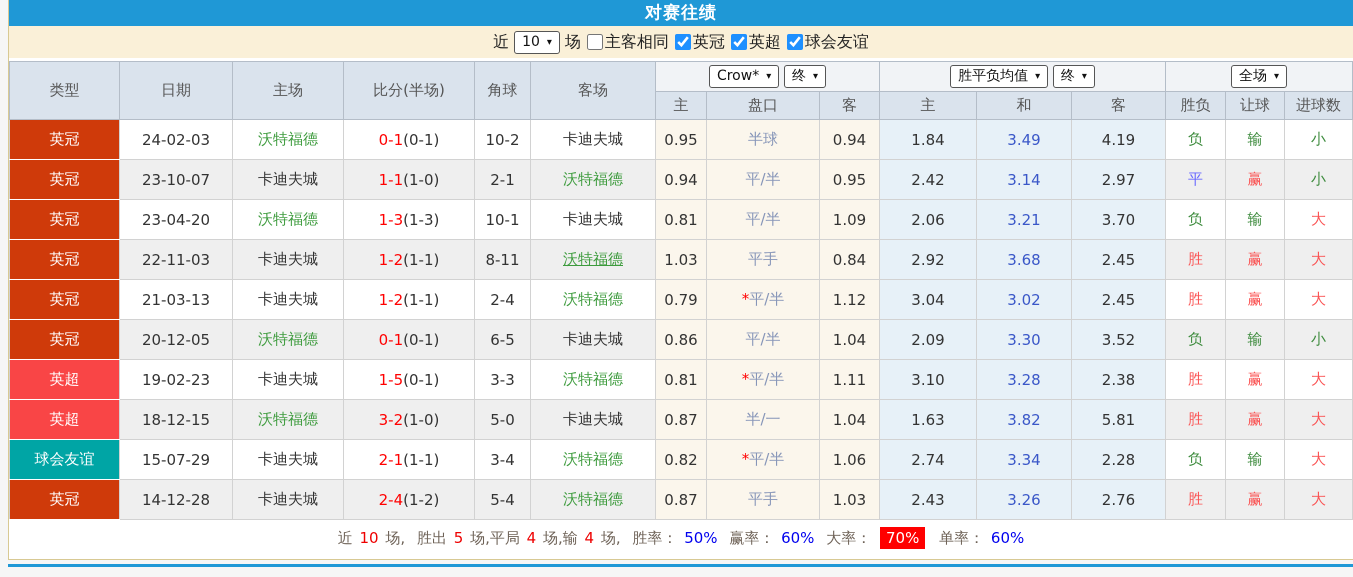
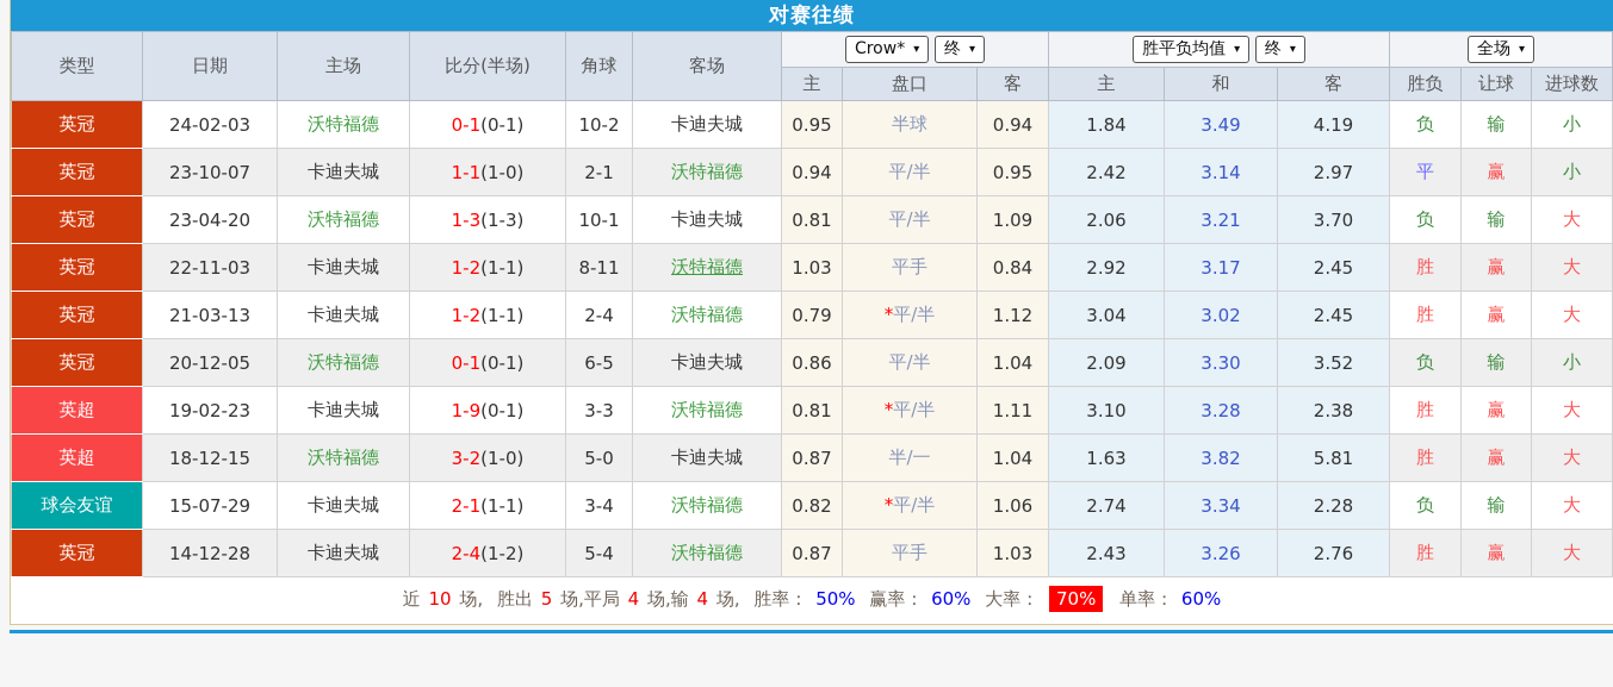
  对赛往绩
- 近
- 10
- ▾
- 场
- 主客相同
- 英冠
- 英超
- 球会友谊
  类型	日期	主场	比分(半场)	角球	客场	Crow* ▾ 终 ▾	胜平负均值 ▾ 终 ▾	全场 ▾
  主	盘口	客	主	和	客	胜负	让球	进球数
  英冠	24-02-03	沃特福德	0-1(0-1)	10-2	卡迪夫城	0.95	半球	0.94	1.84	3.49	4.19	负	输	小
  英冠	23-10-07	卡迪夫城	1-1(1-0)	2-1	沃特福德	0.94	平/半	0.95	2.42	3.14	2.97	平	赢	小
  英冠	23-04-20	沃特福德	1-3(1-3)	10-1	卡迪夫城	0.81	平/半	1.09	2.06	3.21	3.70	负	输	大
- 英冠	22-11-03	卡迪夫城	1-2(1-1)	8-11	沃特福德	1.03	平手	0.84	2.92	3.68	2.45	胜	赢	大
+ 英冠	22-11-03	卡迪夫城	1-2(1-1)	8-11	沃特福德	1.03	平手	0.84	2.92	3.17	2.45	胜	赢	大
  英冠	21-03-13	卡迪夫城	1-2(1-1)	2-4	沃特福德	0.79	*平/半	1.12	3.04	3.02	2.45	胜	赢	大
  英冠	20-12-05	沃特福德	0-1(0-1)	6-5	卡迪夫城	0.86	平/半	1.04	2.09	3.30	3.52	负	输	小
- 英超	19-02-23	卡迪夫城	1-5(0-1)	3-3	沃特福德	0.81	*平/半	1.11	3.10	3.28	2.38	胜	赢	大
+ 英超	19-02-23	卡迪夫城	1-9(0-1)	3-3	沃特福德	0.81	*平/半	1.11	3.10	3.28	2.38	胜	赢	大
  英超	18-12-15	沃特福德	3-2(1-0)	5-0	卡迪夫城	0.87	半/一	1.04	1.63	3.82	5.81	胜	赢	大
  球会友谊	15-07-29	卡迪夫城	2-1(1-1)	3-4	沃特福德	0.82	*平/半	1.06	2.74	3.34	2.28	负	输	大
  英冠	14-12-28	卡迪夫城	2-4(1-2)	5-4	沃特福德	0.87	平手	1.03	2.43	3.26	2.76	胜	赢	大
  近 10 场, 胜出 5 场,平局 4 场,输 4 场, 胜率： 50% 赢率： 60% 大率： 70% 单率： 60%
